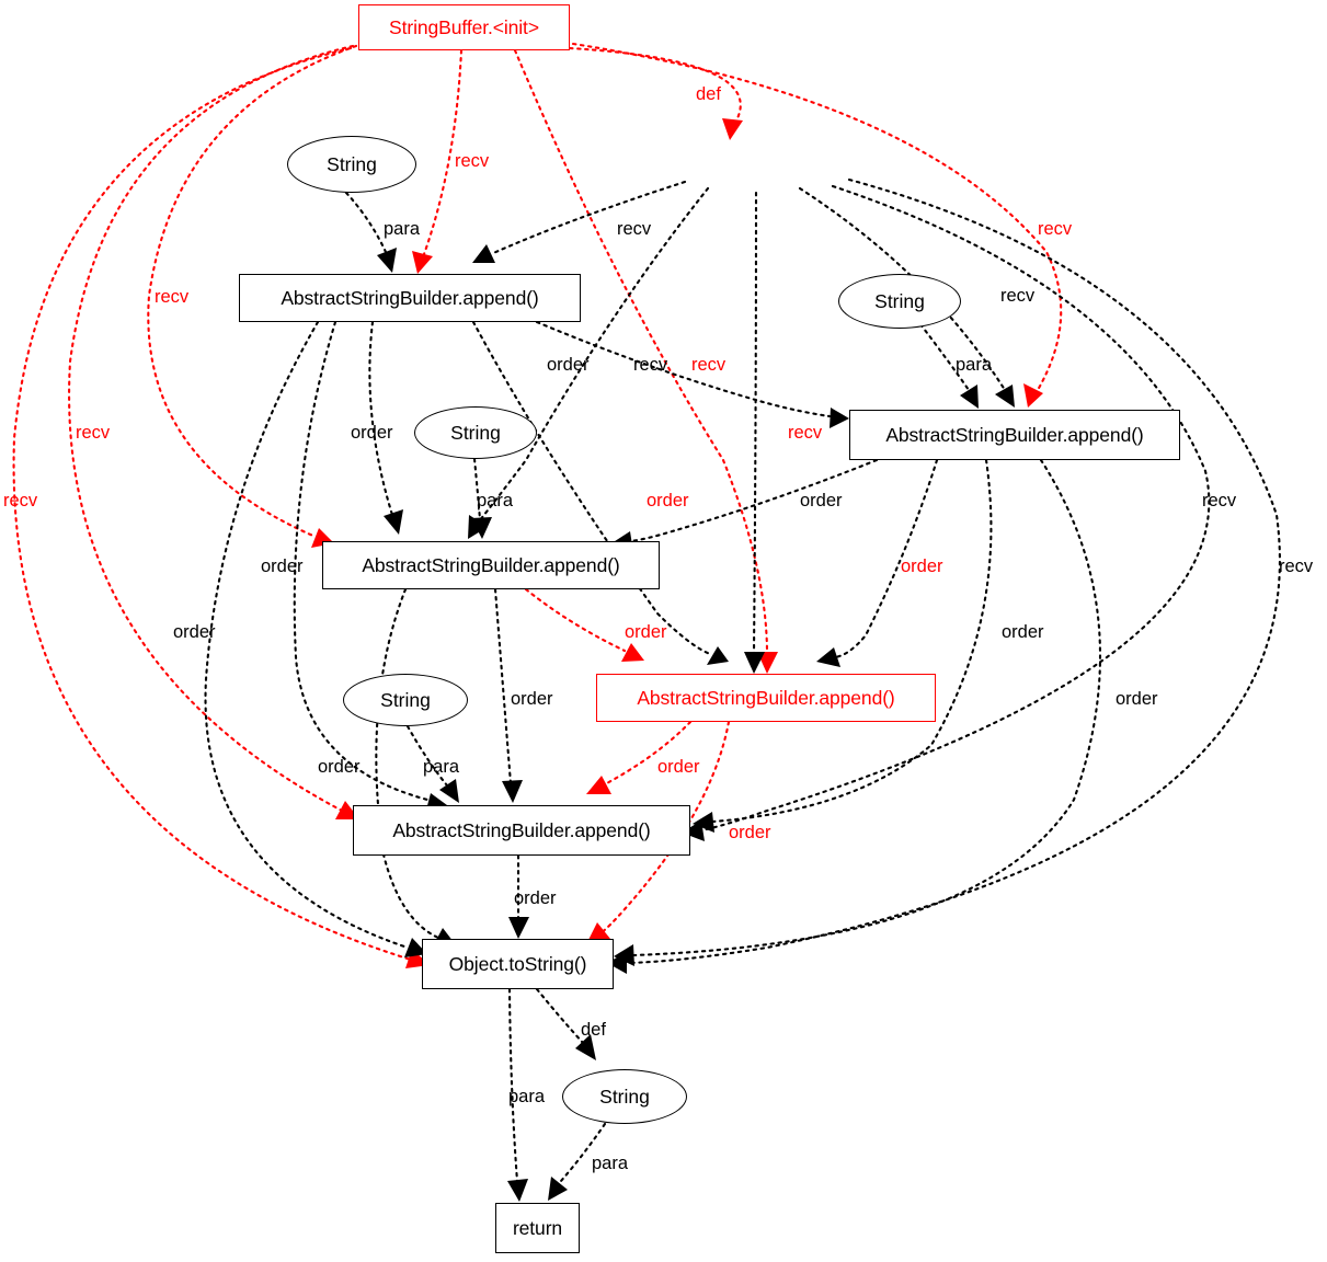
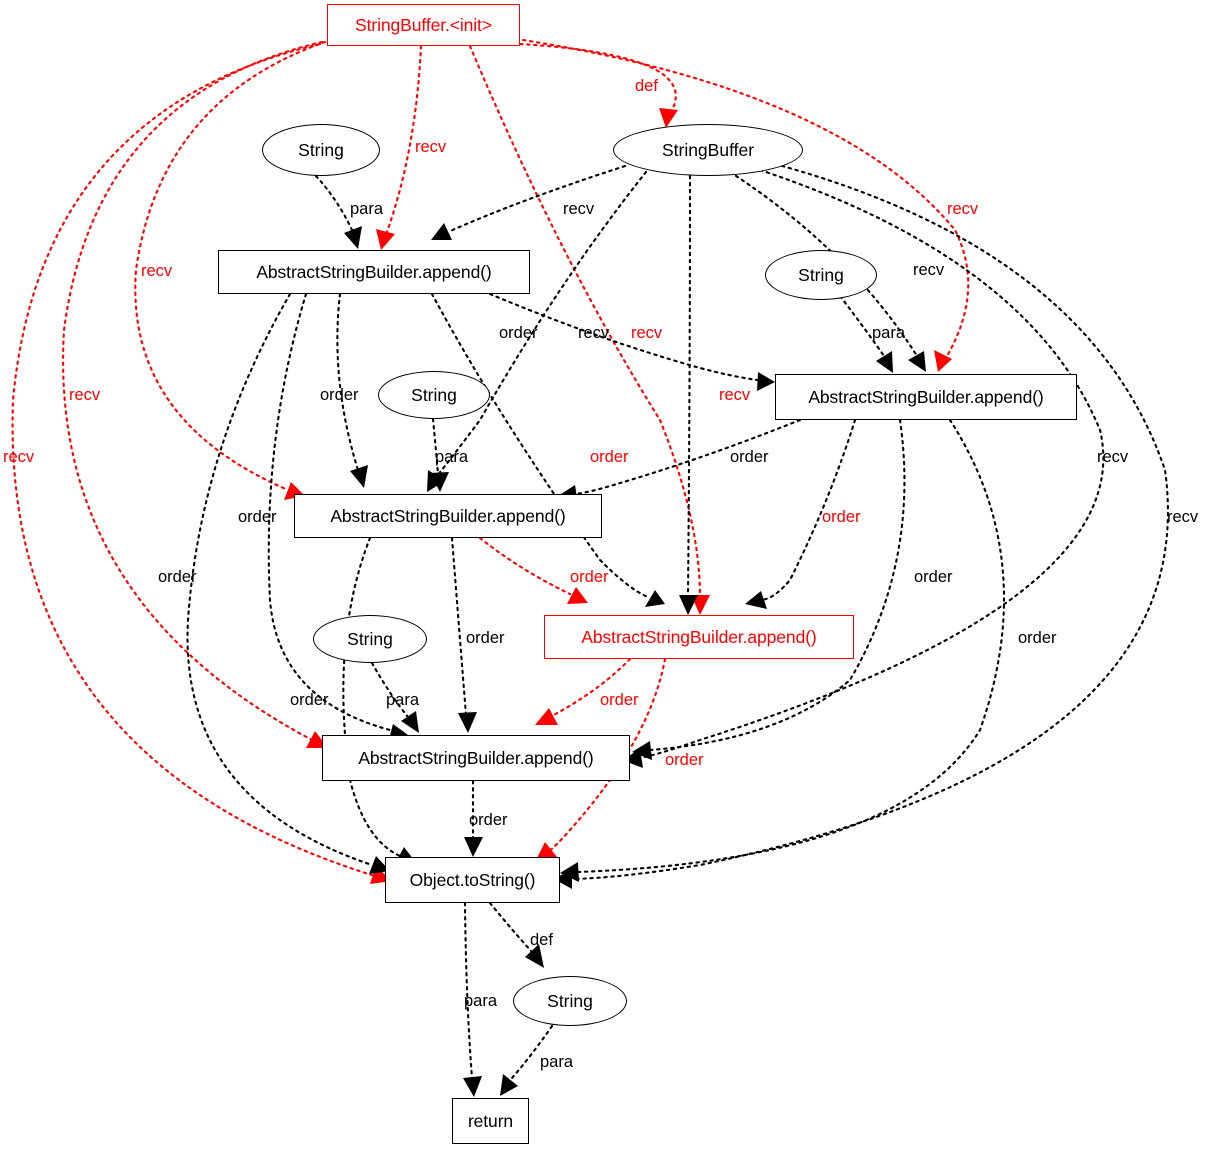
  StringBuffer.<init>
  String
+ StringBuffer
  AbstractStringBuilder.append()
  String
  AbstractStringBuilder.append()
  String
  AbstractStringBuilder.append()
  String
  AbstractStringBuilder.append()
  AbstractStringBuilder.append()
  Object.toString()
  String
  return
  def
  recv
  para
  recv
  recv
  recv
  recv
  para
  order
  recv
  recv
  recv
  order
  recv
  order
  order
  recv
  recv
  para
  order
  order
  recv
  order
  order
  order
  order
  order
  order
  para
  order
  order
  order
  def
  para
  para
